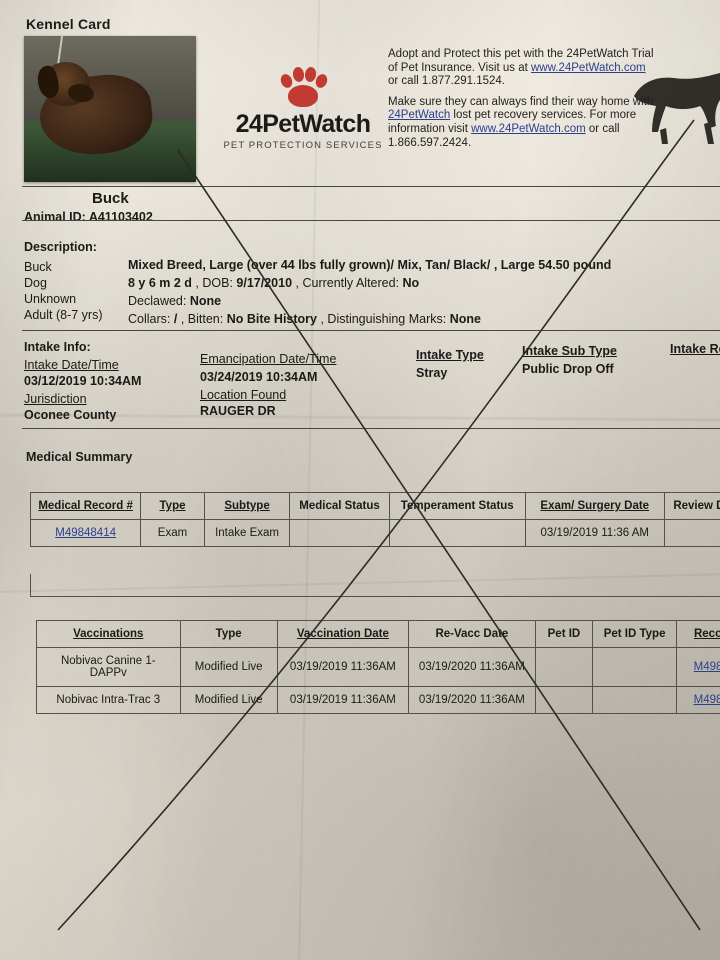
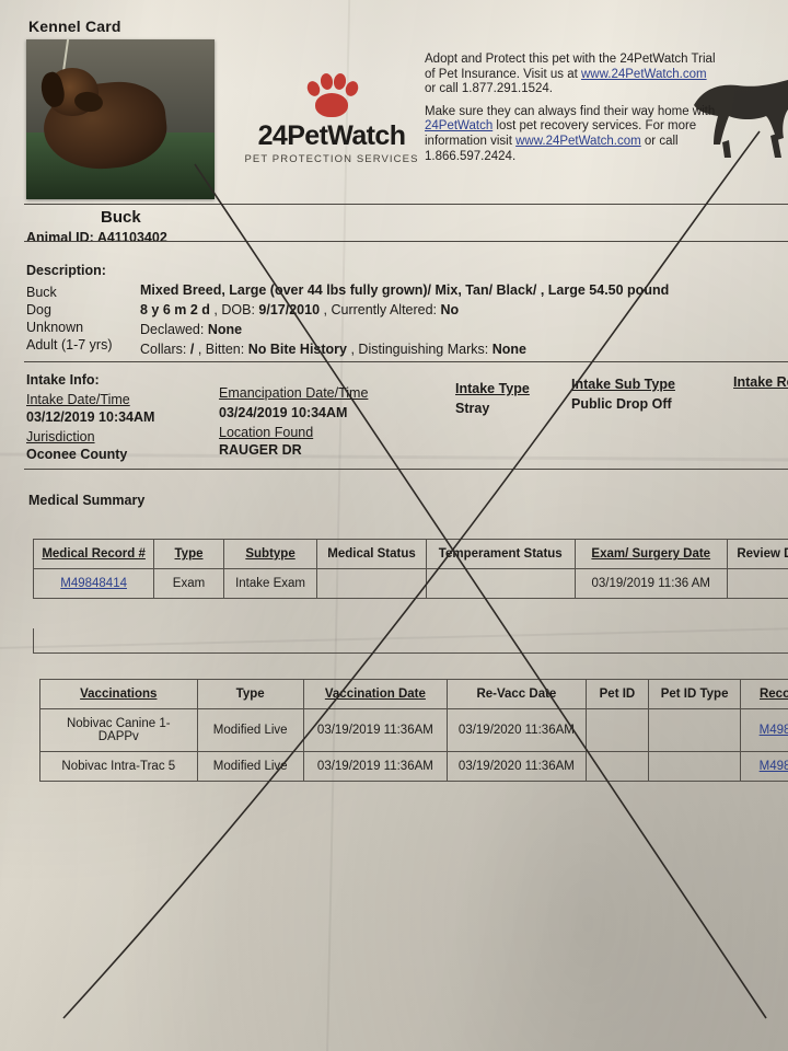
  Kennel Card
  Buck
  Animal ID: A41103402
  24PetWatch
  PET PROTECTION SERVICES
  Adopt and Protect this pet with the 24PetWatch Trial of Pet Insurance. Visit us at www.24PetWatch.com or call 1.877.291.1524.
  Make sure they can always find their way home w 24PetWatch lost pet recovery services. For more information visit www.24PetWatch.com or call 1.866.597.2424.
  Description:
  Buck
  Dog
  Unknown
- Adult (8-7 yrs)
+ Adult (1-7 yrs)
  Mixed Breed, Large (ver 44 lbs fully grown)/ Mix, Tan/ Black/ , Large 54.50 pound
  8 y 6 m 2 d , DOB: 9/17/010 , Currently Altered: No
  Declawed: None
  Collars: / , Bitten: No Bite History , Distinguishing Marks: None
  Intake Info:
  Intake Date/Time
  03/12/2019 10:34AM
  Jurisdiction
  Oconee County
  Emancipation Date/Tme
  03/24/2019 10:34AM
  Location Found
  RAUGER DR
  Intake Type
  Stray
  Intake Sub Type
  Public Drop Off
  Intake R
  Medical Summary
  Medical Record #	Type	Subtype	Medical Status	Tmperament Status	Exam/ Surgery Date	Review
  M49848414	Exam	Intake Exam			03/19/2019 11:36 AM
  Vaccinations	Type	Vaccination Date	Re-Vacc Date	Pet ID	Pet ID Type	Reco
  Nobivac Canine 1-DAPPv	Modified Live	03/19/2019 11:36AM	03/19/2020 11:36AM			M498
- Nobivac Intra-Trac 3	Modified Live	03/19/2019 11:36AM	03/19/2020 11:36AM			M498
+ Nobivac Intra-Trac 5	Modified Live	03/19/2019 11:36AM	03/19/2020 11:36AM			M498
